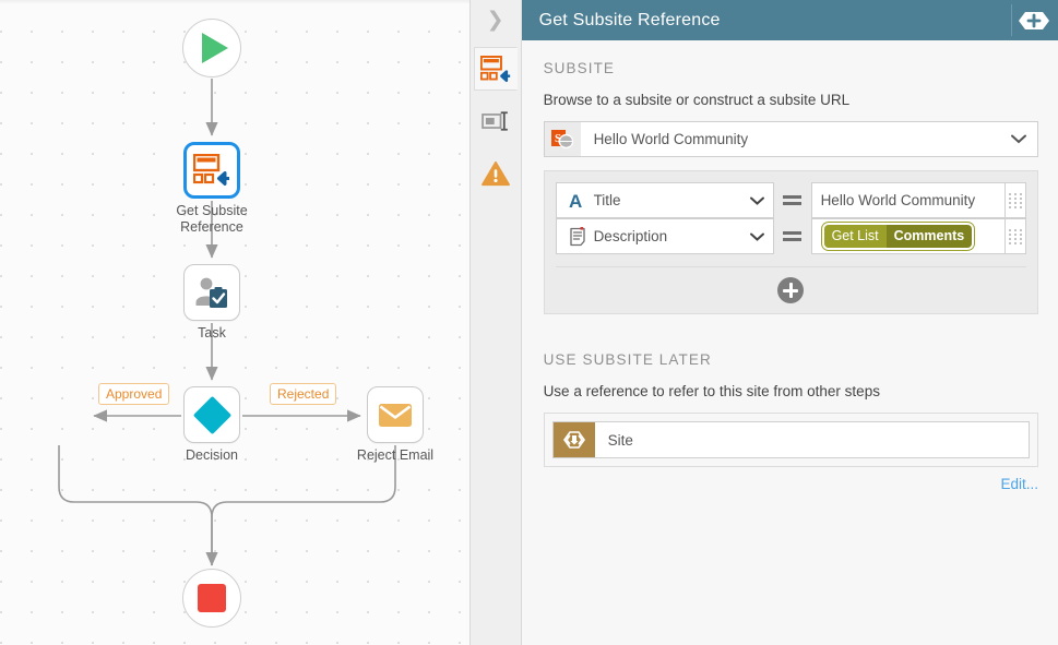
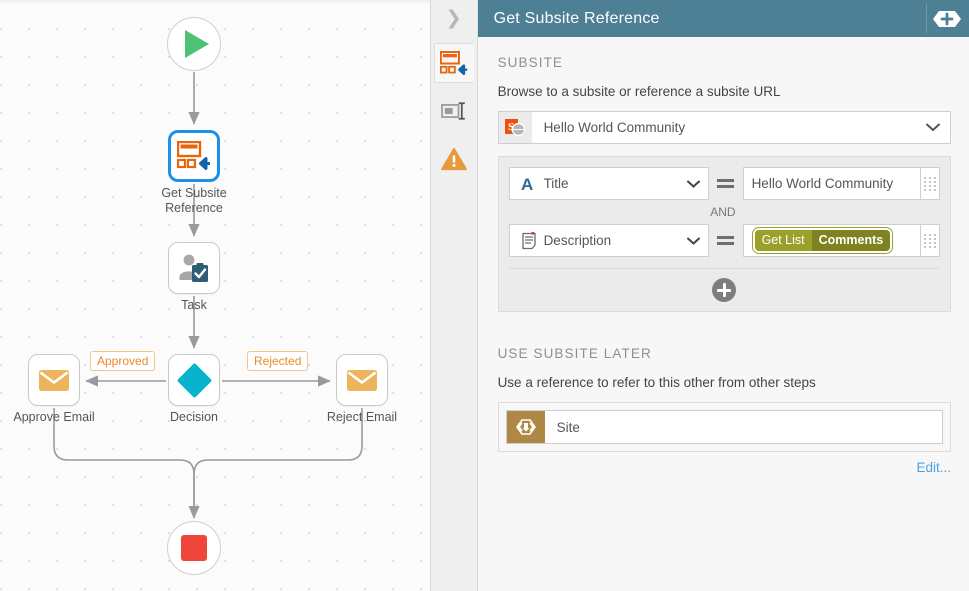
  Get Subsite Reference
  Task
  Decision
+ Approve Email
  Reject Email
  Approved
  Rejected
  ❯
  Get Subsite Reference
  SUBSITE
- Browse to a subsite or construct a subsite URL
+ Browse to a subsite or reference a subsite URL
  S
  Hello World Community
  A
  Title
  Hello World Community
+ AND
  Description
  Get List
  Comments
  USE SUBSITE LATER
- Use a reference to refer to this site from other steps
+ Use a reference to refer to this other from other steps
  Site
  Edit...
